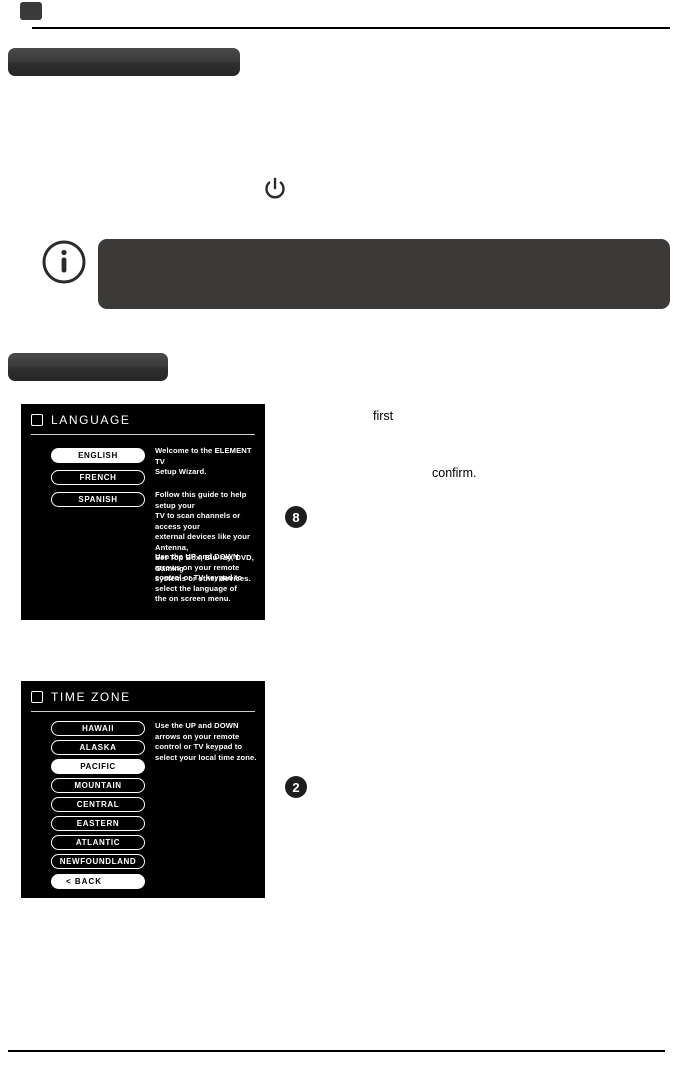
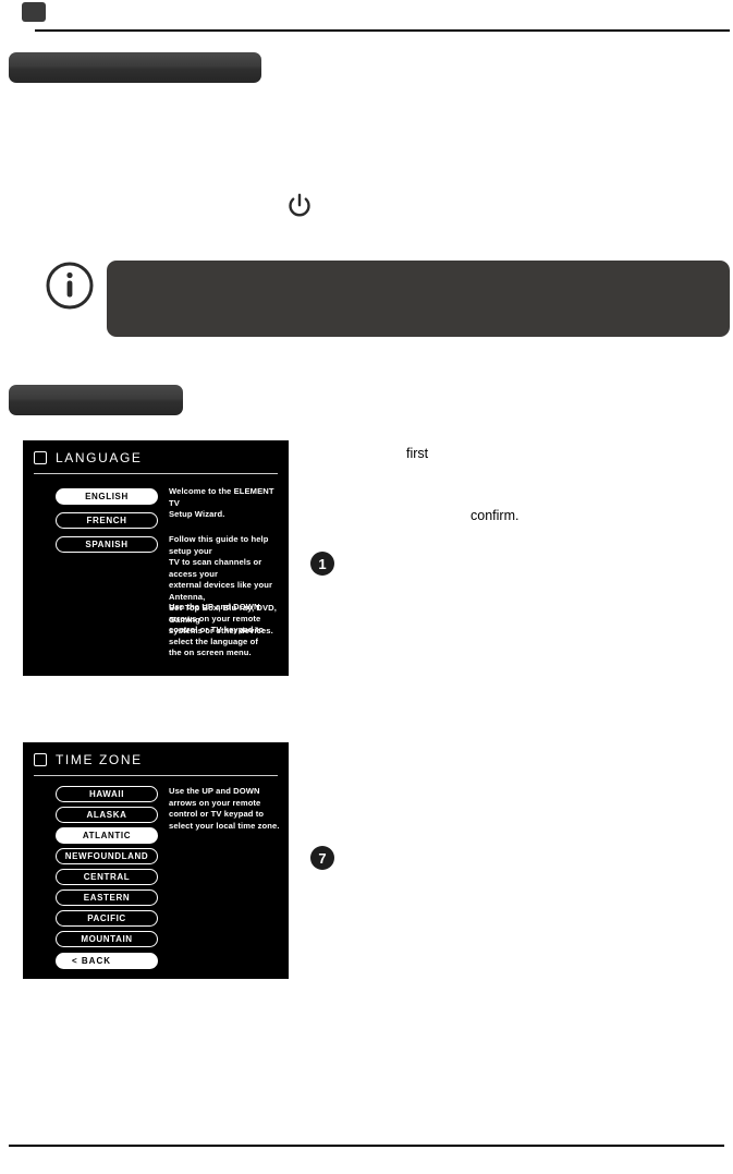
  LANGUAGE
  ENGLISH
  FRENCH
  SPANISH
  Welcome to the ELEMENT TV
  Setup Wizard.
  Follow this guide to help setup your
  TV to scan channels or access your
  external devices like your Antenna,
  Set-Top Box, Blu-ray, DVD, Gaming
  systems or other devices.
  Use the UP and DOWN
  arrows on your remote
  control or TV keypad to
  select the language of
  the on screen menu.
- 8
+ 1
  first
  confirm.
  TIME ZONE
  HAWAII
  ALASKA
- PACIFIC
+ ATLANTIC
- MOUNTAIN
+ NEWFOUNDLAND
  CENTRAL
  EASTERN
- ATLANTIC
+ PACIFIC
- NEWFOUNDLAND
+ MOUNTAIN
  < BACK
  Use the UP and DOWN
  arrows on your remote
  control or TV keypad to
  select your local time zone.
- 2
+ 7
